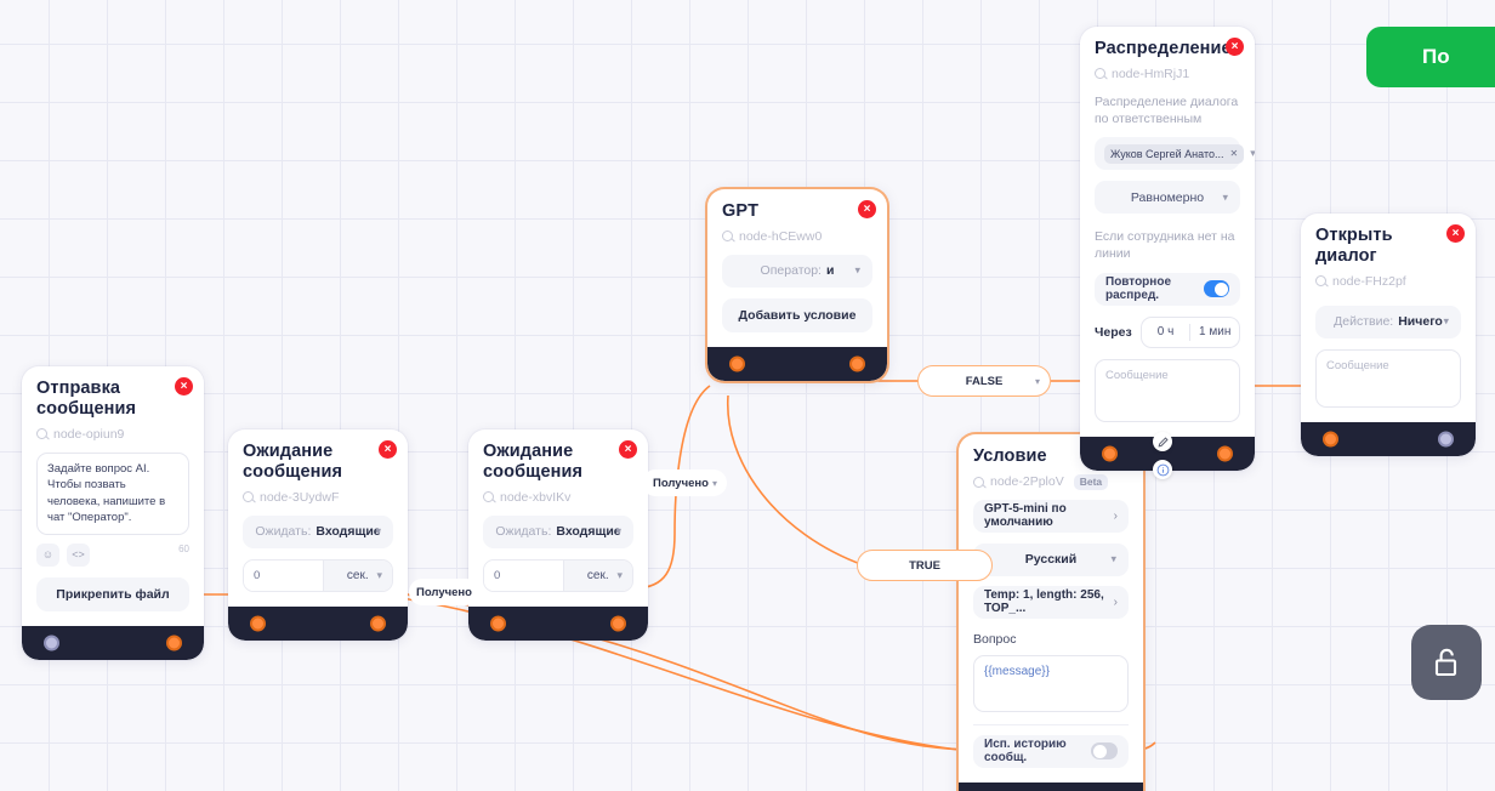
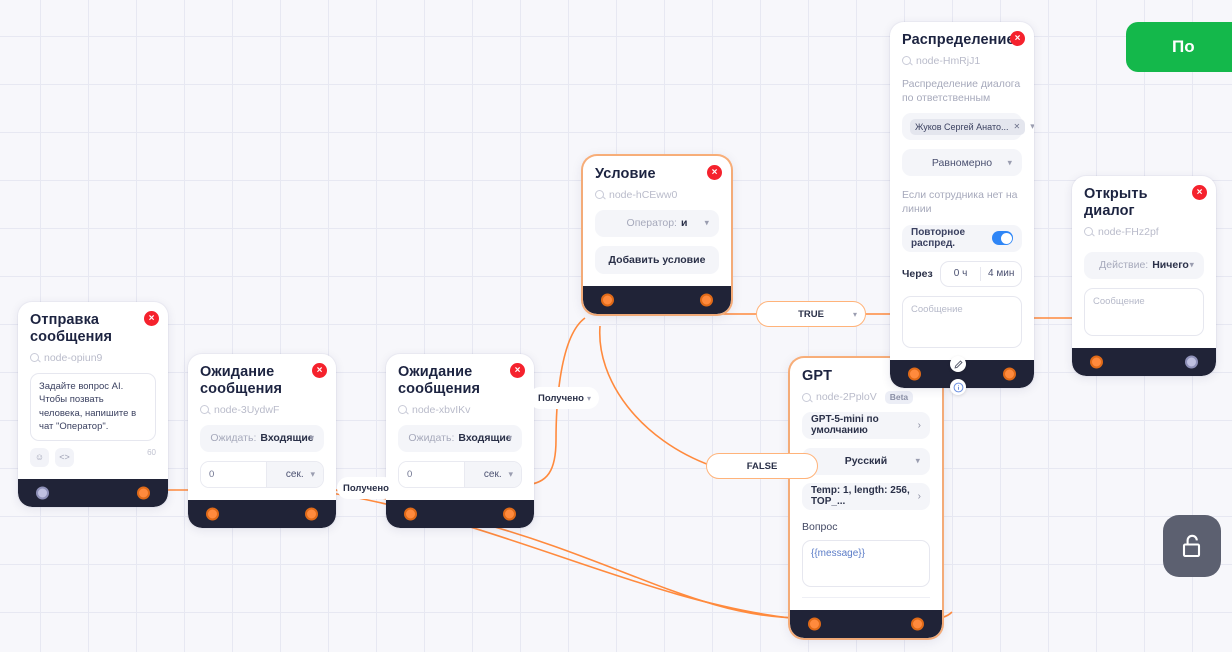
  ×
  Отправка сообщения
  node-opiun9
  Задайте вопрос AI. Чтобы позвать человека, напишите в чат "Оператор".
  ☺
  <>
  60
- Прикрепить файл
  ×
  Ожидание сообщения
  node-3UydwF
  Ожидать:
  Входящие
  ▾
  0
  сек.
  ▾
  ×
  Ожидание сообщения
  node-xbvIKv
  Ожидать:
  Входящие
  ▾
  0
  сек.
  ▾
  ×
- GPT
+ Условие
  node-hCEww0
  Оператор:
  и
  ▾
  Добавить условие
- Условие
+ GPT
  node-2PploV
  Beta
  GPT-5-mini по умолчанию
  ›
  Русский
  ▾
  Temp: 1, length: 256, TOP_...
  ›
  Вопрос
  {{message}}
- Исп. историю сообщ.
  ×
  Распределени
  node-HmRjJ1
  Распределение диалога по ответственным
  Жуков Сергей Анато...
  ✕
  ▾
  Равномерно
  ▾
  Если сотрудника нет на линии
  Повторное распред.
  Через
  0 ч
- 1 мин
+ 4 мин
  Сообщение
  ×
  Открыть диалог
  node-FHz2pf
  Действие:
  Ничего
  ▾
  Сообщение
  Получено
  Получено
  ▾
- FALSE
+ TRUE
  ▾
- TRUE
+ FALSE
  По
